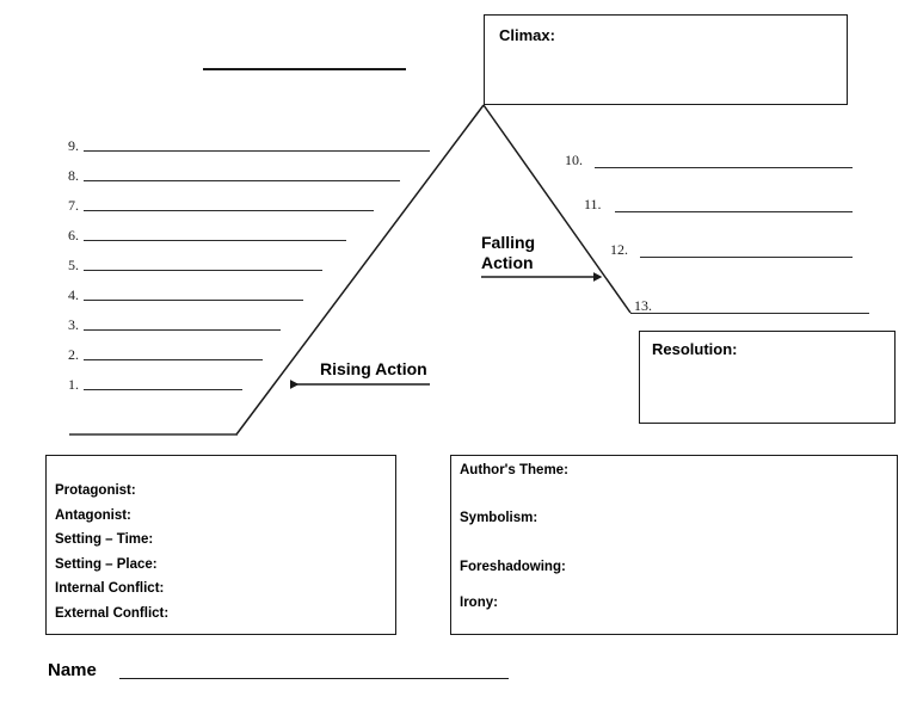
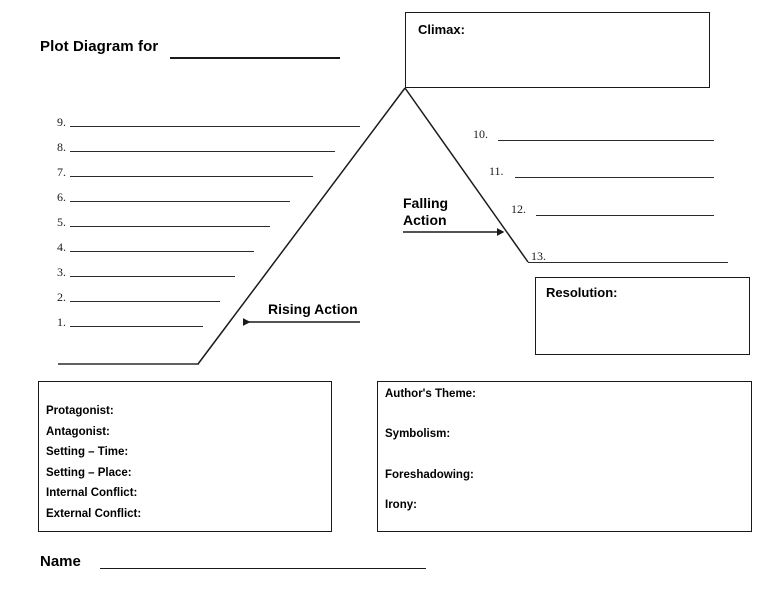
+ Plot Diagram for
  9.
  8.
  7.
  6.
  5.
  4.
  3.
  2.
  1.
  10.
  11.
  12.
  13.
  Rising Action
  Falling
  Action
  Climax:
  Resolution:
  Protagonist:
  Antagonist:
  Setting – Time:
  Setting – Place:
  Internal Conflict:
  External Conflict:
  Author's Theme:
  Symbolism:
  Foreshadowing:
  Irony:
  Name
